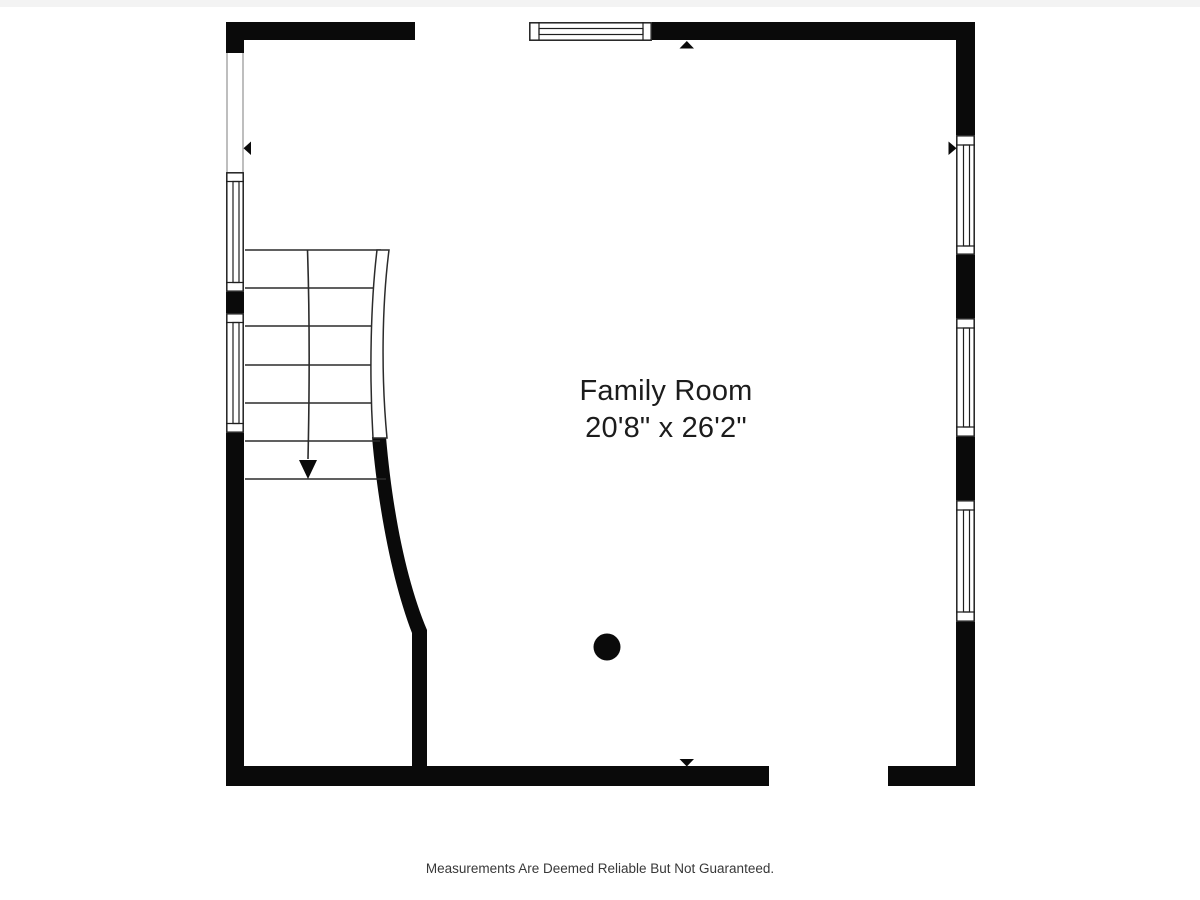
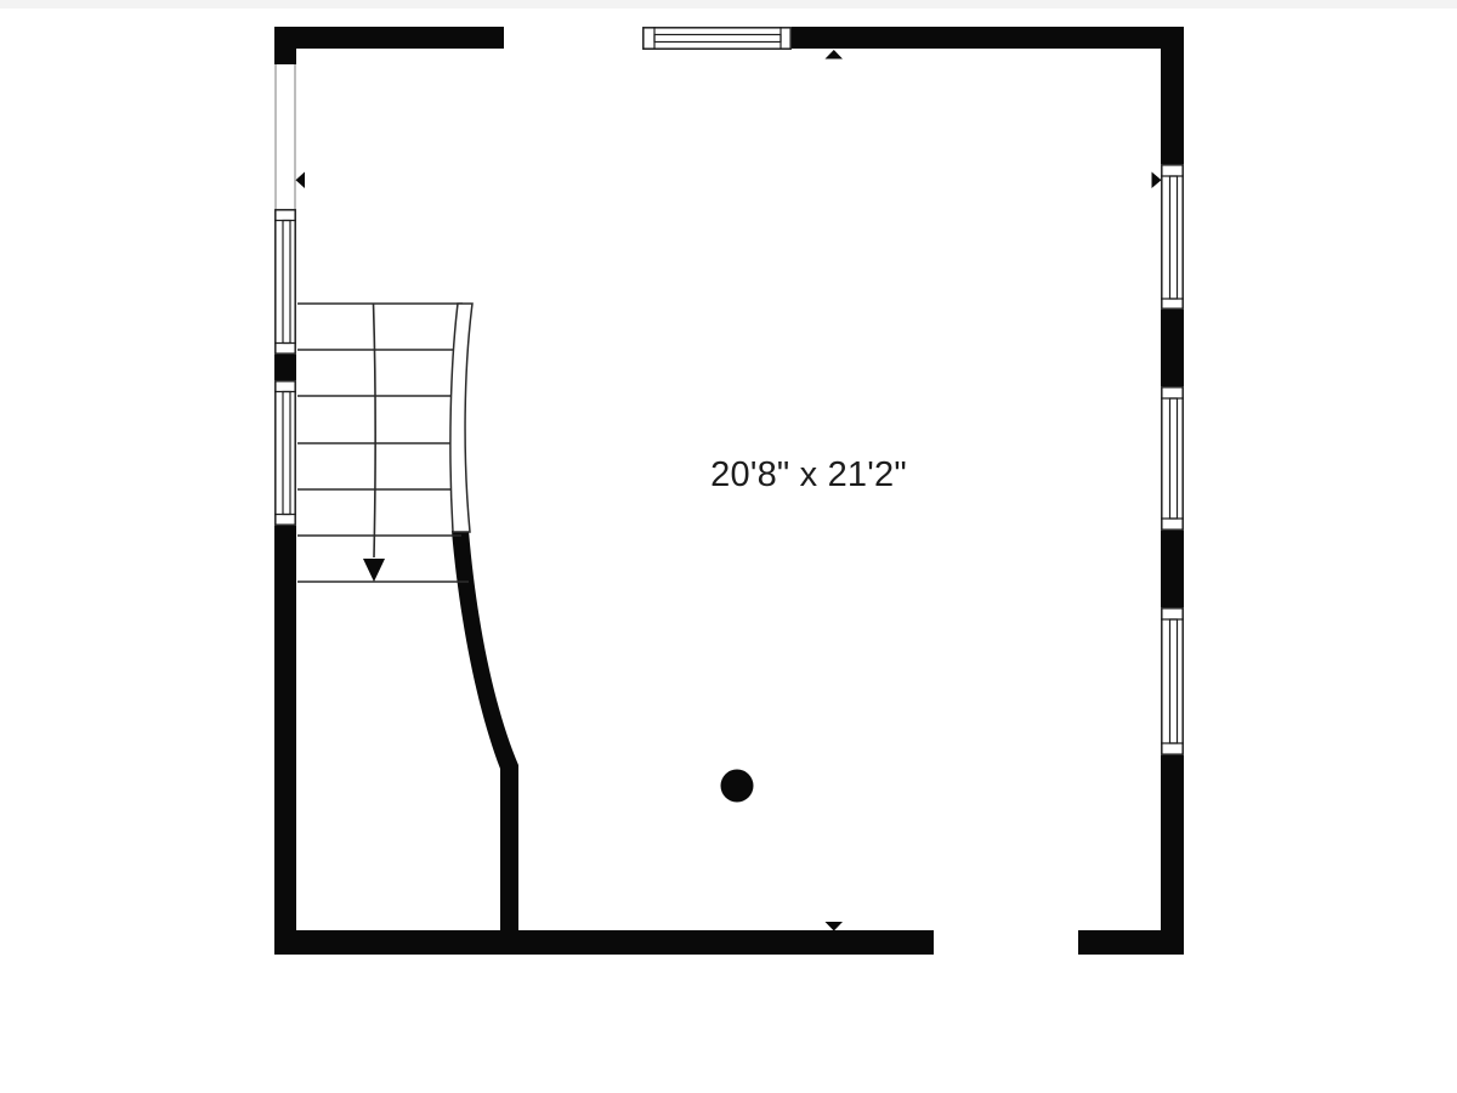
- Family Room
- 20'8" x 26'2"
+ 20'8" x 21'2"
- Measurements Are Deemed Reliable But Not Guaranteed.
